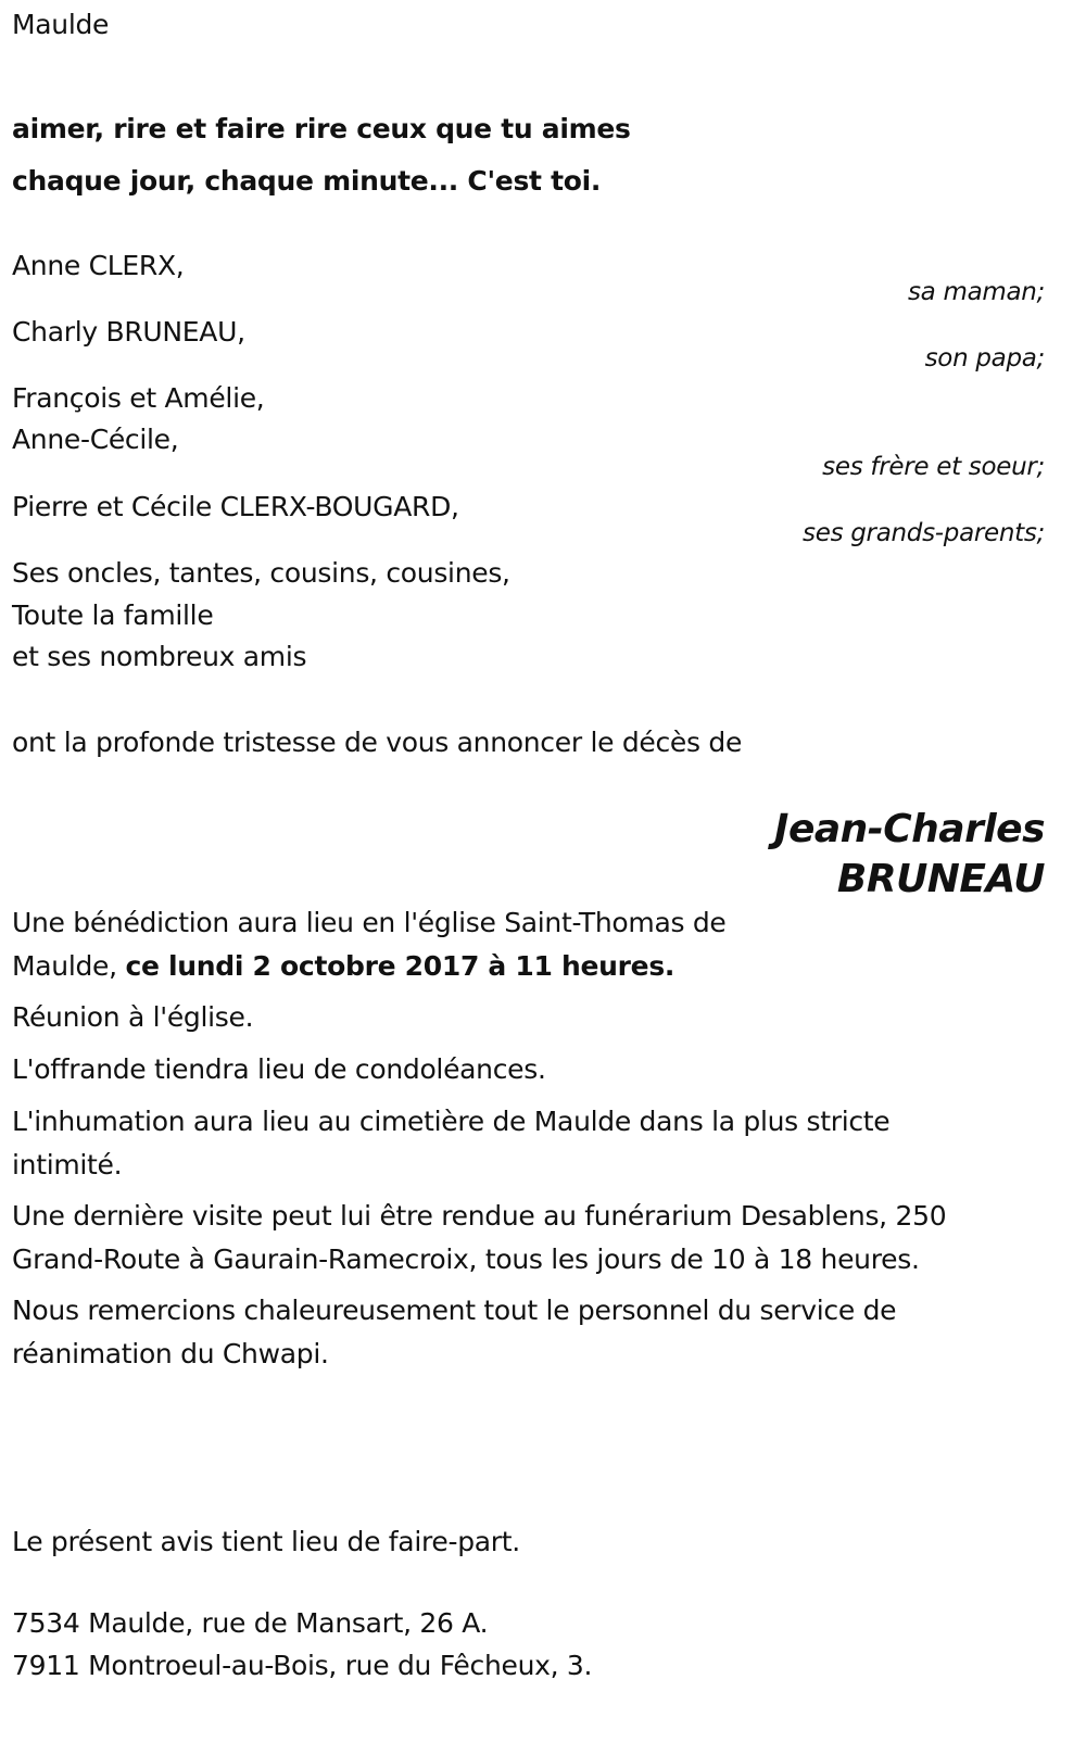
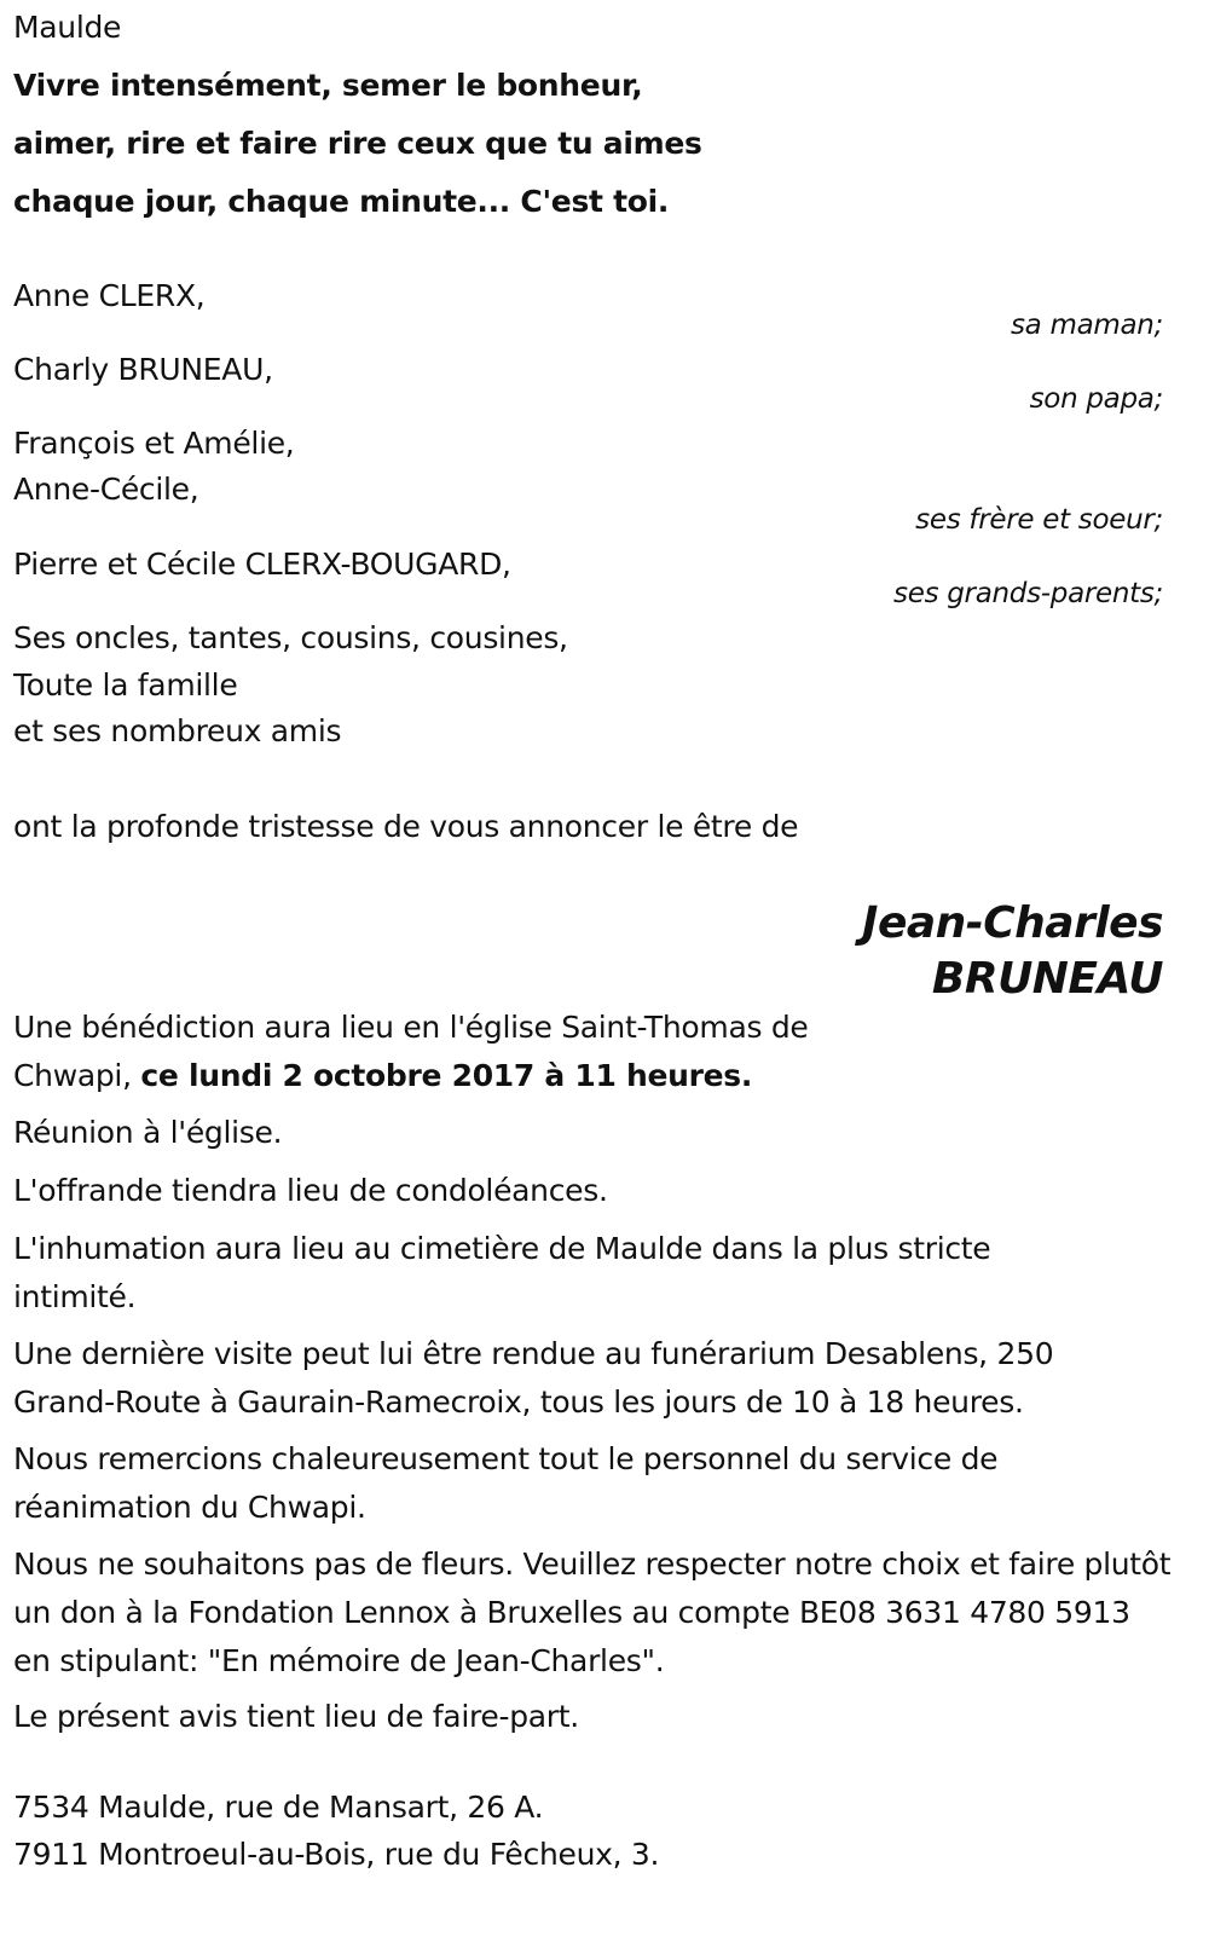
  Maulde
+ Vivre intensément, semer le bonheur,
  aimer, rire et faire rire ceux que tu aimes
  chaque jour, chaque minute... C'est toi.
  Anne CLERX,
  sa maman;
  Charly BRUNEAU,
  son papa;
  François et Amélie,
  Anne-Cécile,
  ses frère et soeur;
  Pierre et Cécile CLERX-BOUGARD,
  ses grands-parents;
  Ses oncles, tantes, cousins, cousines,
  Toute la famille
  et ses nombreux amis
- ont la profonde tristesse de vous annoncer le décès de
+ ont la profonde tristesse de vous annoncer le être de
  Jean-Charles
  BRUNEAU
- Une bénédiction aura lieu en l'église Saint-Thomas de Maulde, ce lundi 2 octobre 2017 à 11 heures.
+ Une bénédiction aura lieu en l'église Saint-Thomas de Chwapi, ce lundi 2 octobre 2017 à 11 heures.
  Réunion à l'église.
  L'offrande tiendra lieu de condoléances.
  L'inhumation aura lieu au cimetière de Maulde dans la plus stricte intimité.
  Une dernière visite peut lui être rendue au funérarium Desablens, 250 Grand-Route à Gaurain-Ramecroix, tous les jours de 10 à 18 heures.
  Nous remercions chaleureusement tout le personnel du service de réanimation du Chwapi.
+ Nous ne souhaitons pas de fleurs. Veuillez respecter notre choix et faire plutôt un don à la Fondation Lennox à Bruxelles au compte BE08 3631 4780 5913 en stipulant: "En mémoire de Jean-Charles".
  Le présent avis tient lieu de faire-part.
  7534 Maulde, rue de Mansart, 26 A.
  7911 Montroeul-au-Bois, rue du Fêcheux, 3.
